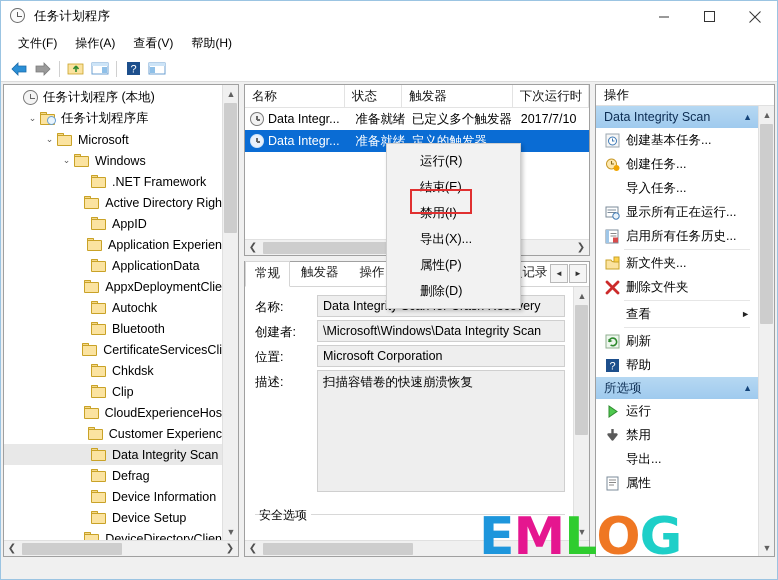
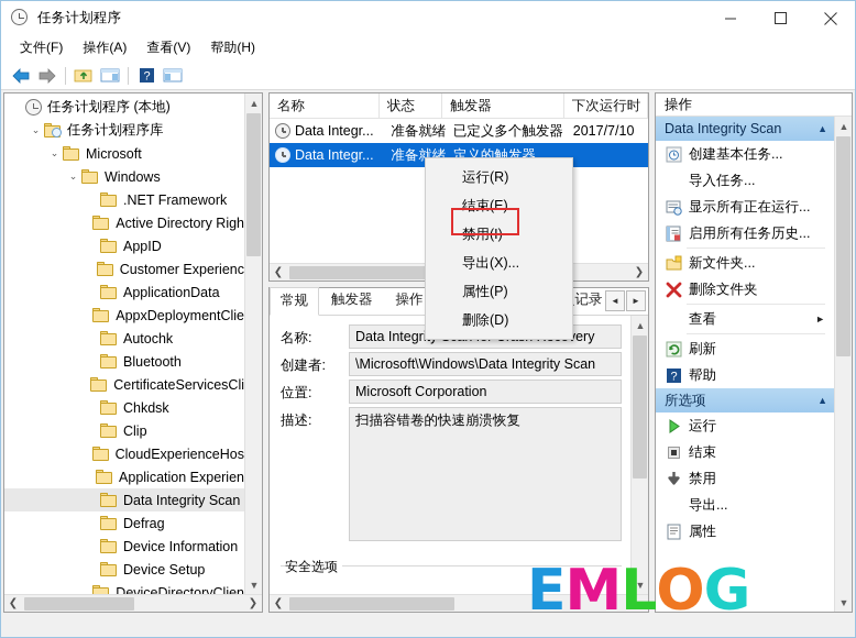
  任务计划程序
  文件(F)
  操作(A)
  查看(V)
  帮助(H)
  ?
  任务计划程序 (本地)
  ⌄
  任务计划程序库
  ⌄
  Microsoft
  ⌄
  Windows
  .NET Framework
  Active Directory Righ
  AppID
- Application Experien
+ Customer Experienc
  ApplicationData
  AppxDeploymentClie
  Autochk
  Bluetooth
  CertificateServicesCli
  Chkdsk
  Clip
  CloudExperienceHos
- Customer Experienc
+ Application Experien
  Data Integrity Scan
  Defrag
  Device Information
  Device Setup
  DeviceDirectoryClien
  ▲
  ▼
  ❮
  ❯
  名称
  状态
  触发器
  下次运行时
  Data Integr...
  准备就绪
  已定义多个触发器
  2017/7/10
  Data Integr...
  准备就绪
  定义的触发器
  ❮
  ❯
  常规
  触发器
  操作
  ◄
  ►
  名称:
  创建者:
  \Microsoft\Windows\Data Integrity Scan
  位置:
  Microsoft Corporation
  描述:
  扫描容错卷的快速崩溃恢复
  安全选项
  ▲
  ▼
  ❮
  操作
  Data Integrity Scan
  ▲
  创建基本任务...
- 创建任务...
  导入任务...
  显示所有正在运行...
  启用所有任务历史...
  新文件夹...
  删除文件夹
  查看
  ►
  刷新
  ?
  帮助
  所选项
  ▲
  运行
+ 结束
  禁用
  导出...
  属性
  ▲
  ▼
  运行(R)
  结束(E)
  禁用(I)
  导出(X)...
  属性(P)
  删除(D)
  E
  M
  L
  O
  G
